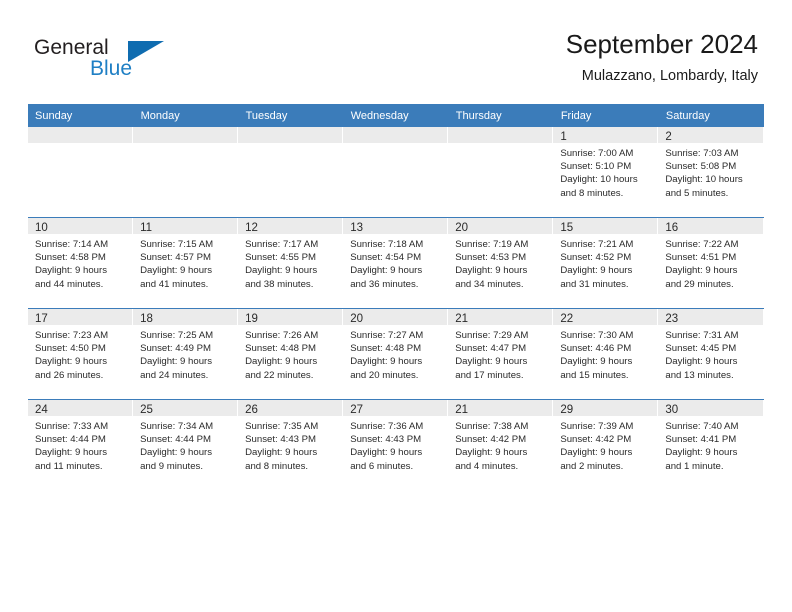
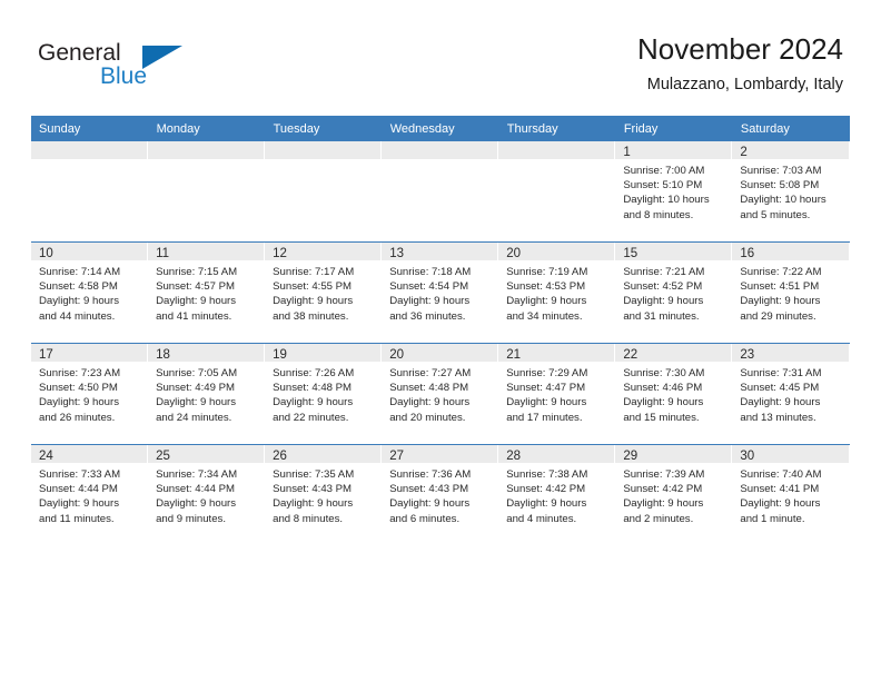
  General
  Blue
- September 2024
+ November 2024
  Mulazzano, Lombardy, Italy
  Sunday	Monday	Tuesday	Wednesday	Thursday	Friday	Saturday
  					1Sunrise: 7:00 AMSunset: 5:10 PMDaylight: 10 hoursand 8 minutes.	2Sunrise: 7:03 AMSunset: 5:08 PMDaylight: 10 hoursand 5 minutes.
  10Sunrise: 7:14 AMSunset: 4:58 PMDaylight: 9 hoursand 44 minutes.	11Sunrise: 7:15 AMSunset: 4:57 PMDaylight: 9 hoursand 41 minutes.	12Sunrise: 7:17 AMSunset: 4:55 PMDaylight: 9 hoursand 38 minutes.	13Sunrise: 7:18 AMSunset: 4:54 PMDaylight: 9 hoursand 36 minutes.	20Sunrise: 7:19 AMSunset: 4:53 PMDaylight: 9 hoursand 34 minutes.	15Sunrise: 7:21 AMSunset: 4:52 PMDaylight: 9 hoursand 31 minutes.	16Sunrise: 7:22 AMSunset: 4:51 PMDaylight: 9 hoursand 29 minutes.
- 17Sunrise: 7:23 AMSunset: 4:50 PMDaylight: 9 hoursand 26 minutes.	18Sunrise: 7:25 AMSunset: 4:49 PMDaylight: 9 hoursand 24 minutes.	19Sunrise: 7:26 AMSunset: 4:48 PMDaylight: 9 hoursand 22 minutes.	20Sunrise: 7:27 AMSunset: 4:48 PMDaylight: 9 hoursand 20 minutes.	21Sunrise: 7:29 AMSunset: 4:47 PMDaylight: 9 hoursand 17 minutes.	22Sunrise: 7:30 AMSunset: 4:46 PMDaylight: 9 hoursand 15 minutes.	23Sunrise: 7:31 AMSunset: 4:45 PMDaylight: 9 hoursand 13 minutes.
+ 17Sunrise: 7:23 AMSunset: 4:50 PMDaylight: 9 hoursand 26 minutes.	18Sunrise: 7:05 AMSunset: 4:49 PMDaylight: 9 hoursand 24 minutes.	19Sunrise: 7:26 AMSunset: 4:48 PMDaylight: 9 hoursand 22 minutes.	20Sunrise: 7:27 AMSunset: 4:48 PMDaylight: 9 hoursand 20 minutes.	21Sunrise: 7:29 AMSunset: 4:47 PMDaylight: 9 hoursand 17 minutes.	22Sunrise: 7:30 AMSunset: 4:46 PMDaylight: 9 hoursand 15 minutes.	23Sunrise: 7:31 AMSunset: 4:45 PMDaylight: 9 hoursand 13 minutes.
- 24Sunrise: 7:33 AMSunset: 4:44 PMDaylight: 9 hoursand 11 minutes.	25Sunrise: 7:34 AMSunset: 4:44 PMDaylight: 9 hoursand 9 minutes.	26Sunrise: 7:35 AMSunset: 4:43 PMDaylight: 9 hoursand 8 minutes.	27Sunrise: 7:36 AMSunset: 4:43 PMDaylight: 9 hoursand 6 minutes.	21Sunrise: 7:38 AMSunset: 4:42 PMDaylight: 9 hoursand 4 minutes.	29Sunrise: 7:39 AMSunset: 4:42 PMDaylight: 9 hoursand 2 minutes.	30Sunrise: 7:40 AMSunset: 4:41 PMDaylight: 9 hoursand 1 minute.
+ 24Sunrise: 7:33 AMSunset: 4:44 PMDaylight: 9 hoursand 11 minutes.	25Sunrise: 7:34 AMSunset: 4:44 PMDaylight: 9 hoursand 9 minutes.	26Sunrise: 7:35 AMSunset: 4:43 PMDaylight: 9 hoursand 8 minutes.	27Sunrise: 7:36 AMSunset: 4:43 PMDaylight: 9 hoursand 6 minutes.	28Sunrise: 7:38 AMSunset: 4:42 PMDaylight: 9 hoursand 4 minutes.	29Sunrise: 7:39 AMSunset: 4:42 PMDaylight: 9 hoursand 2 minutes.	30Sunrise: 7:40 AMSunset: 4:41 PMDaylight: 9 hoursand 1 minute.
